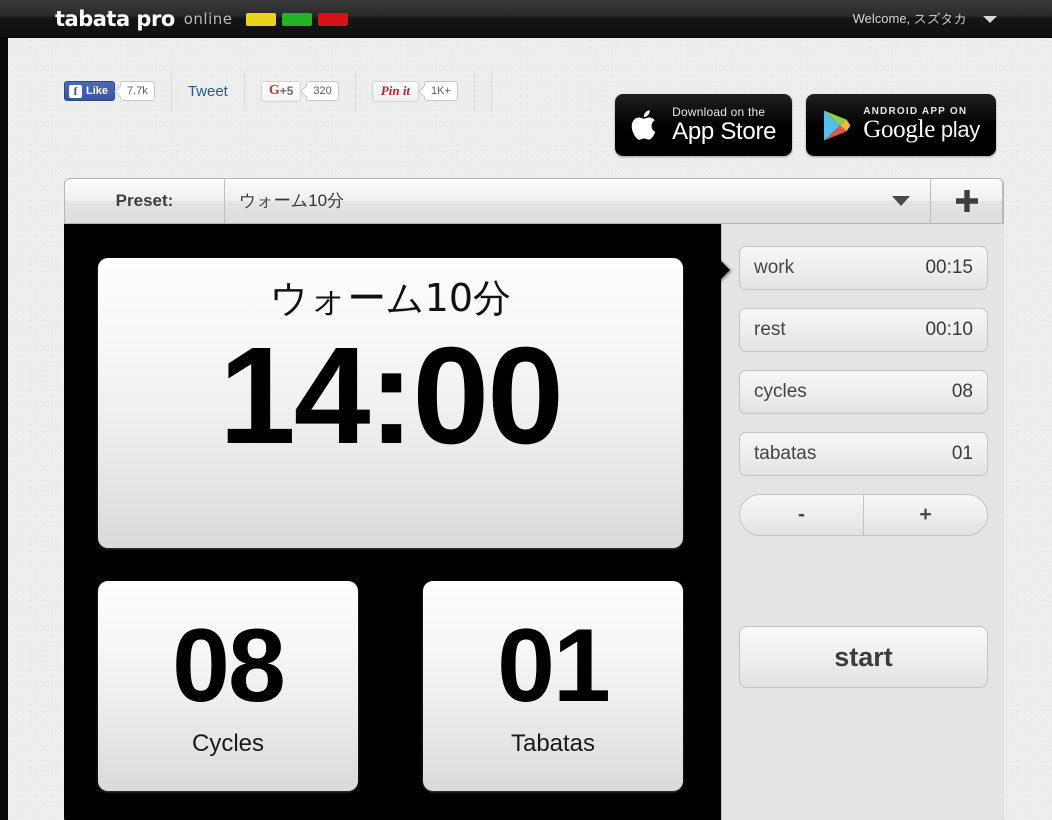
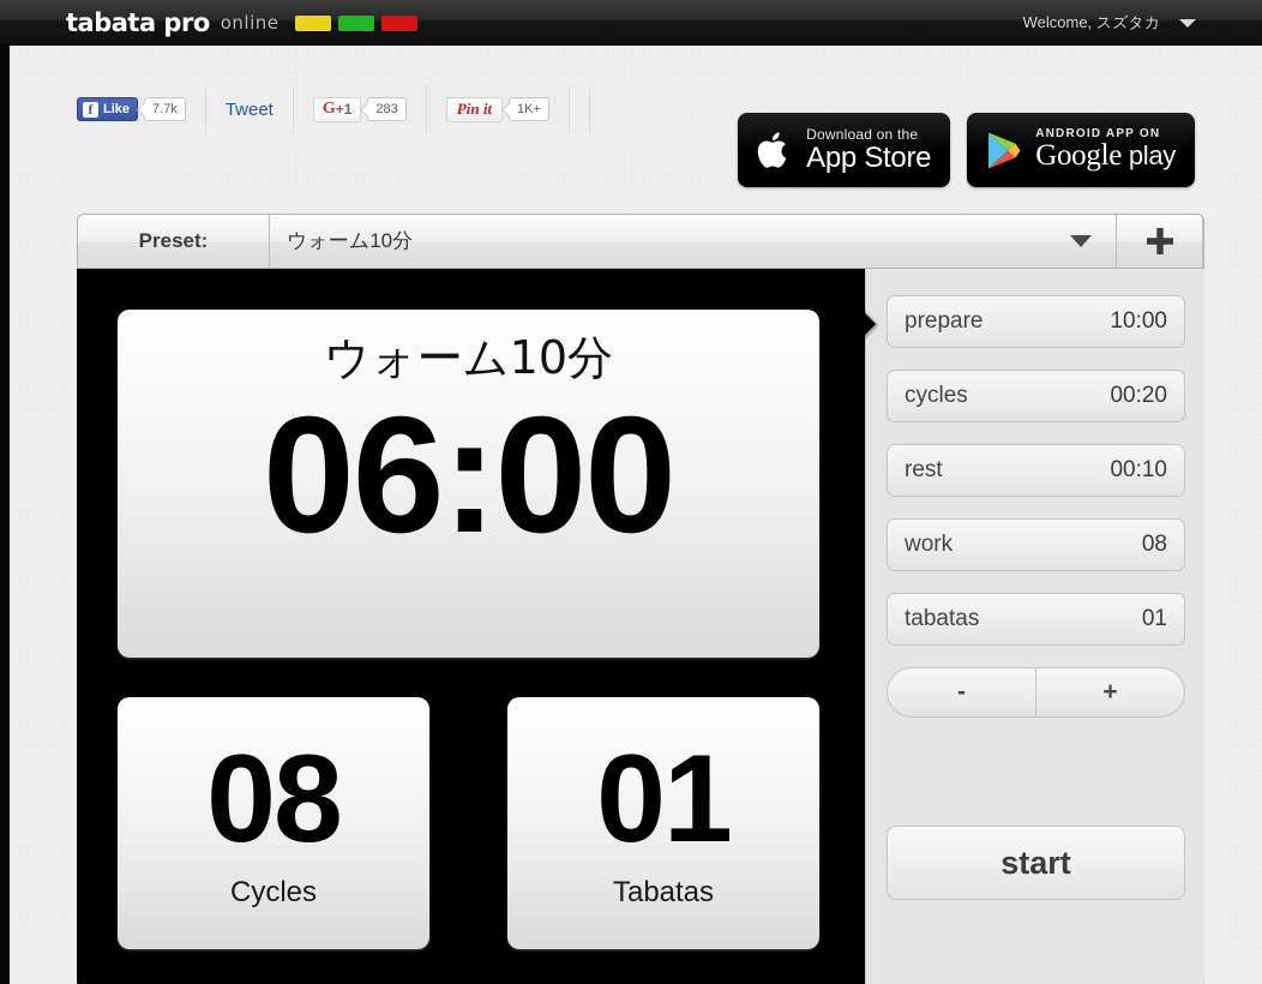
  f
  Like
  7.7k
  Tweet
  G
- +5
+ +1
- 320
+ 283
  Pin it
  1K+
  Download on the
  App Store
  ANDROID APP ON
  Google play
  Preset:
  ウォーム10分
  ウォーム10分
- 14:00
+ 06:00
  08
  Cycles
  01
  Tabatas
+ prepare
+ 10:00
- work
+ cycles
- 00:15
+ 00:20
  rest
  00:10
- cycles
+ work
  08
  tabatas
  01
  -
  +
  start
  tabata pro
  online
  Welcome, スズタカ
